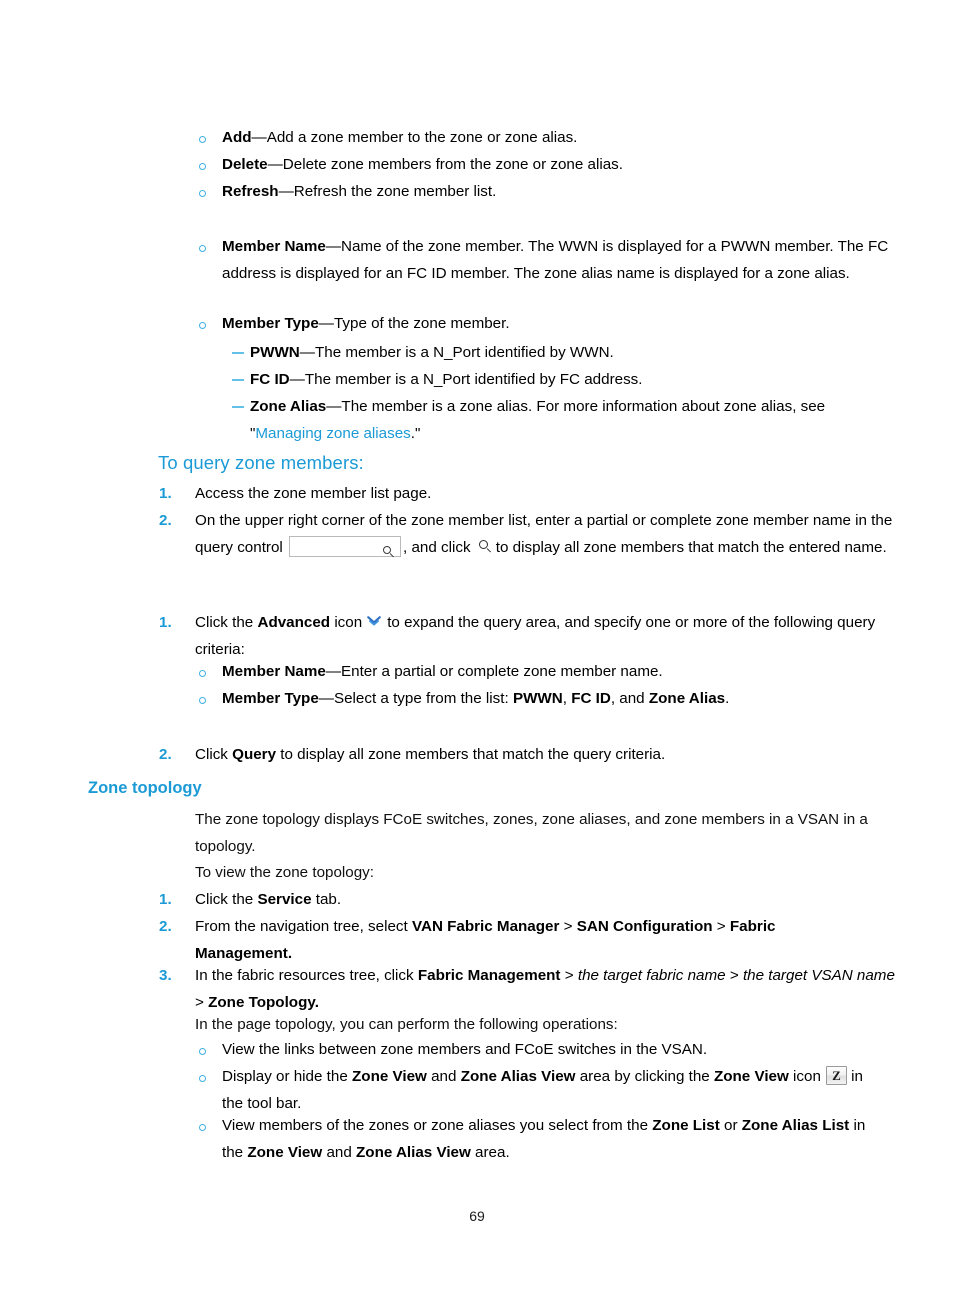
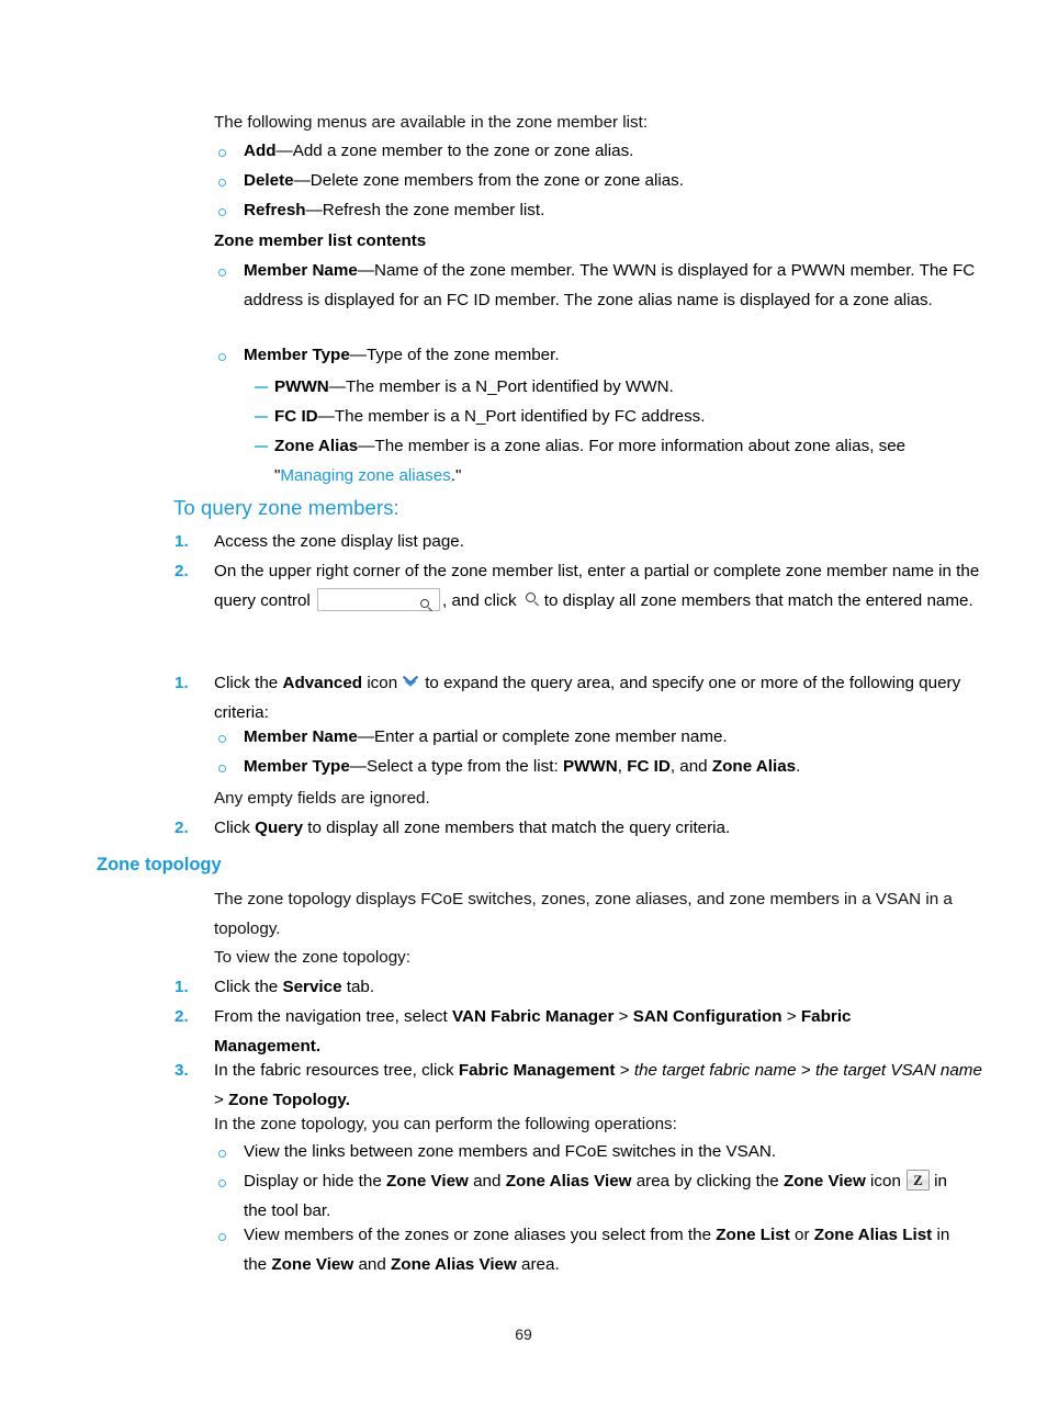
+ The following menus are available in the zone member list:
  Add—Add a zone member to the zone or zone alias.
  Delete—Delete zone members from the zone or zone alias.
  Refresh—Refresh the zone member list.
+ Zone member list contents
  Member Name—Name of the zone member. The WWN is displayed for a PWWN member. The FC address is displayed for an FC ID member. The zone alias name is displayed for a zone alias.
  Member Type—Type of the zone member.
  PWWN—The member is a N_Port identified by WWN.
  FC ID—The member is a N_Port identified by FC address.
  Zone Alias—The member is a zone alias. For more information about zone alias, see "Managing zone aliases."
  To query zone members:
  1.
- Access the zone member list page.
+ Access the zone display list page.
  2.
  On the upper right corner of the zone member list, enter a partial or complete zone member name in the query control , and click to display all zone members that match the entered name.
  1.
  Click the Advanced icon to expand the query area, and specify one or more of the following query criteria:
  Member Name—Enter a partial or complete zone member name.
  Member Type—Select a type from the list: PWWN, FC ID, and Zone Alias.
+ Any empty fields are ignored.
  2.
  Click Query to display all zone members that match the query criteria.
  Zone topology
  The zone topology displays FCoE switches, zones, zone aliases, and zone members in a VSAN in a topology.
  To view the zone topology:
  1.
  Click the Service tab.
  2.
  From the navigation tree, select VAN Fabric Manager > SAN Configuration > Fabric Management.
  3.
  In the fabric resources tree, click Fabric Management > the target fabric name > the target VSAN name > Zone Topology.
- In the page topology, you can perform the following operations:
+ In the zone topology, you can perform the following operations:
  View the links between zone members and FCoE switches in the VSAN.
  Display or hide the Zone View and Zone Alias View area by clicking the Zone View icon
  Z
  in the tool bar.
  View members of the zones or zone aliases you select from the Zone List or Zone Alias List in the Zone View and Zone Alias View area.
  69
